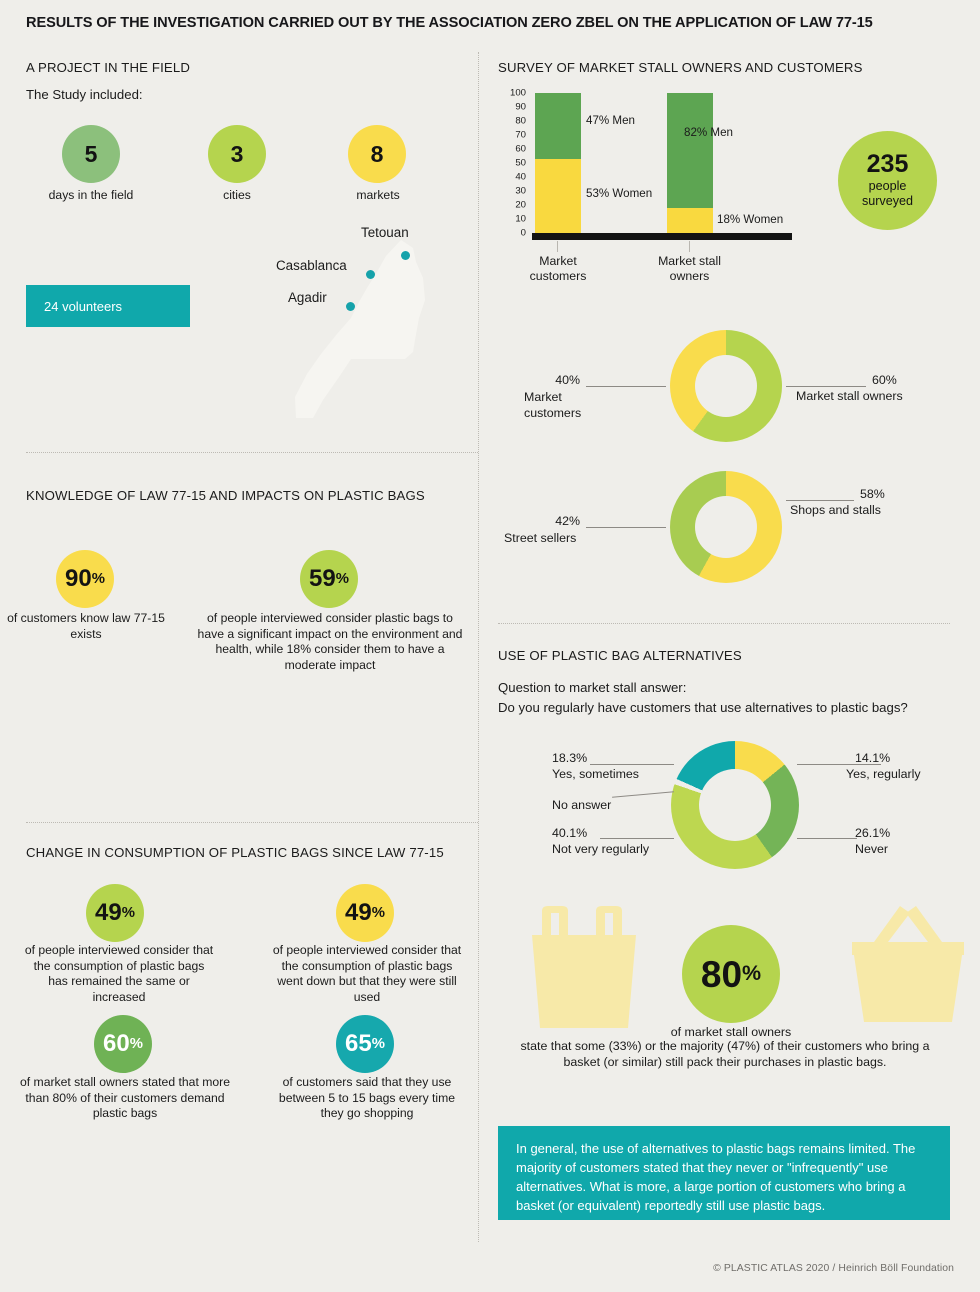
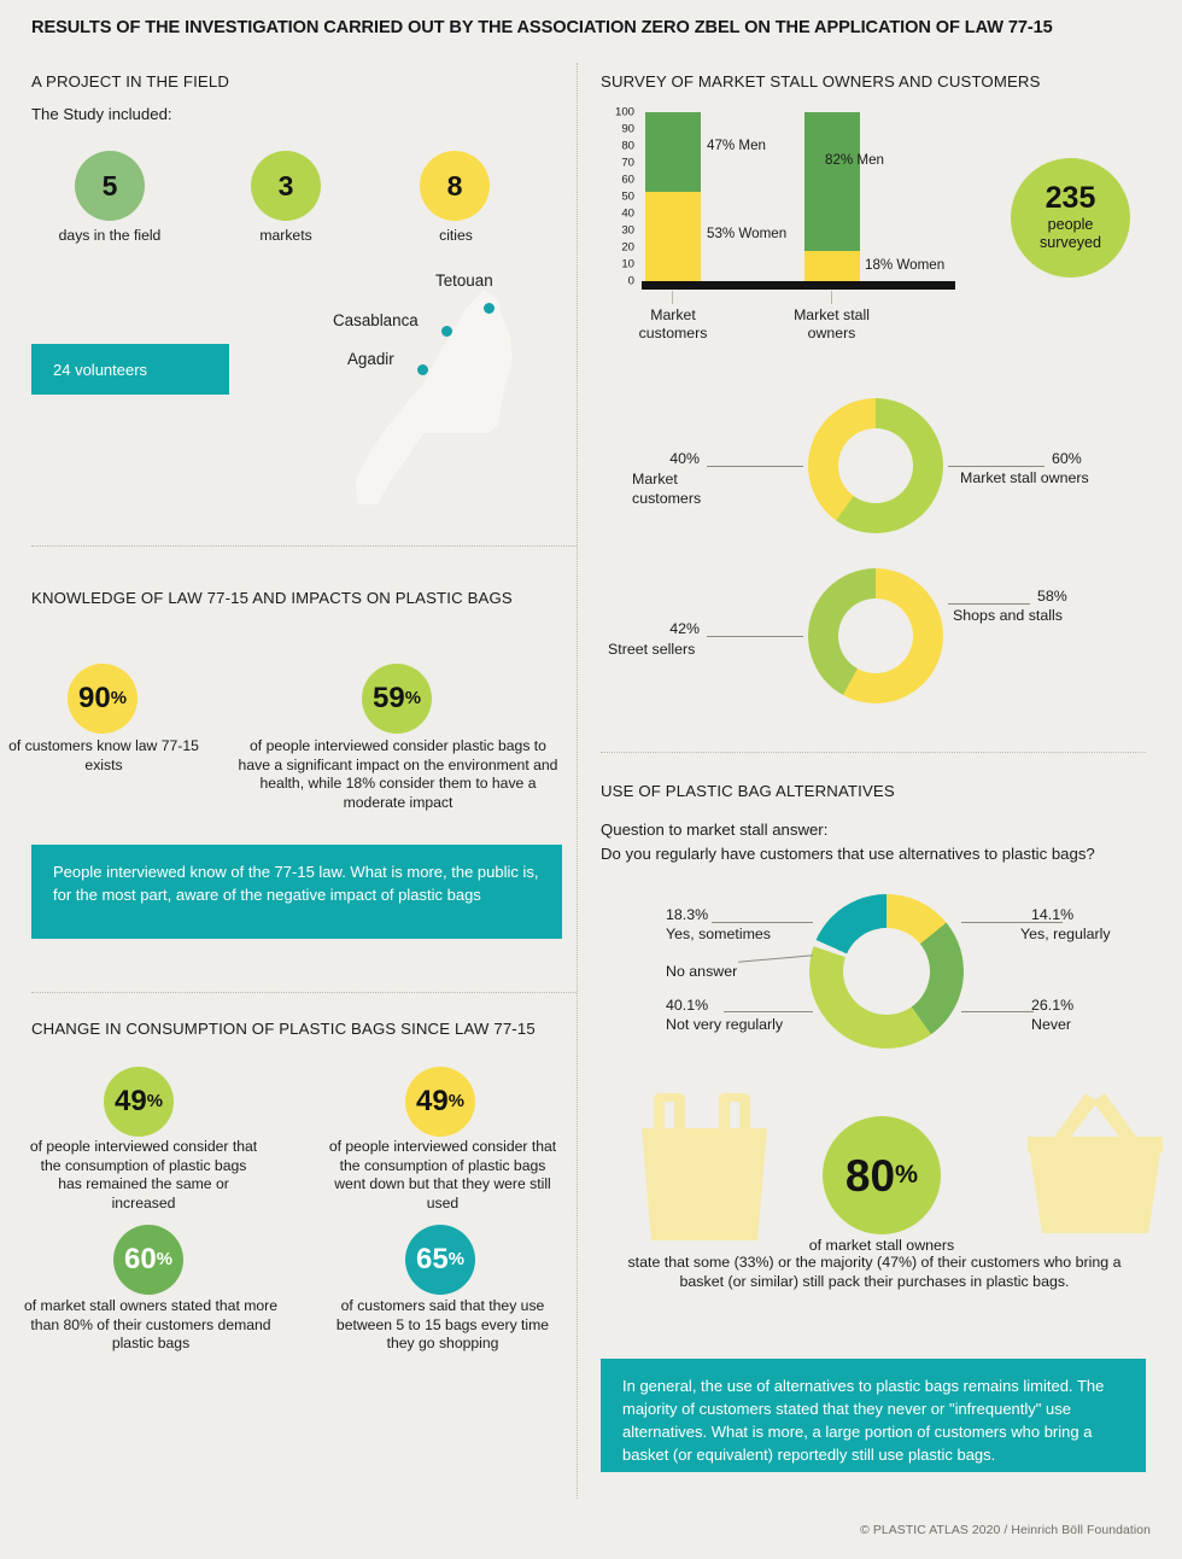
  RESULTS OF THE INVESTIGATION CARRIED OUT BY THE ASSOCIATION ZERO ZBEL ON THE APPLICATION OF LAW 77-15
  A PROJECT IN THE FIELD
  The Study included:
  5
  days in the field
  3
- cities
+ markets
  8
- markets
+ cities
  24 volunteers
  Tetouan
  Casablanca
  Agadir
  SURVEY OF MARKET STALL OWNERS AND CUSTOMERS
  100
  90
  80
  70
  60
  50
  40
  30
  20
  10
  0
  47% Men
  53% Women
  82% Men
  18% Women
  Market customers
  Market stall owners
  235
  people
  surveyed
  40%
  Market
  customers
  60%
  Market stall owners
  42%
  Street sellers
  58%
  Shops and stalls
  KNOWLEDGE OF LAW 77-15 AND IMPACTS ON PLASTIC BAGS
  90
  %
  of customers know law 77-15 exists
  59
  %
  of people interviewed consider plastic bags to have a significant impact on the environment and health, while 18% consider them to have a moderate impact
+ People interviewed know of the 77-15 law. What is more, the public is, for the most part, aware of the negative impact of plastic bags
  CHANGE IN CONSUMPTION OF PLASTIC BAGS SINCE LAW 77-15
  49
  %
  of people interviewed consider that the consumption of plastic bags has remained the same or increased
  49
  %
  of people interviewed consider that the consumption of plastic bags went down but that they were still used
  60
  %
  of market stall owners stated that more than 80% of their customers demand plastic bags
  65
  %
  of customers said that they use between 5 to 15 bags every time they go shopping
  USE OF PLASTIC BAG ALTERNATIVES
  Question to market stall answer:
  Do you regularly have customers that use alternatives to plastic bags?
  18.3%
  Yes, sometimes
  No answer
  40.1%
  Not very regularly
  14.1%
  Yes, regularly
  26.1%
  Never
  80
  %
  of market stall owners
  state that some (33%) or the majority (47%) of their customers who bring a basket (or similar) still pack their purchases in plastic bags.
  In general, the use of alternatives to plastic bags remains limited. The majority of customers stated that they never or "infrequently" use alternatives. What is more, a large portion of customers who bring a basket (or equivalent) reportedly still use plastic bags.
  © PLASTIC ATLAS 2020 / Heinrich Böll Foundation
